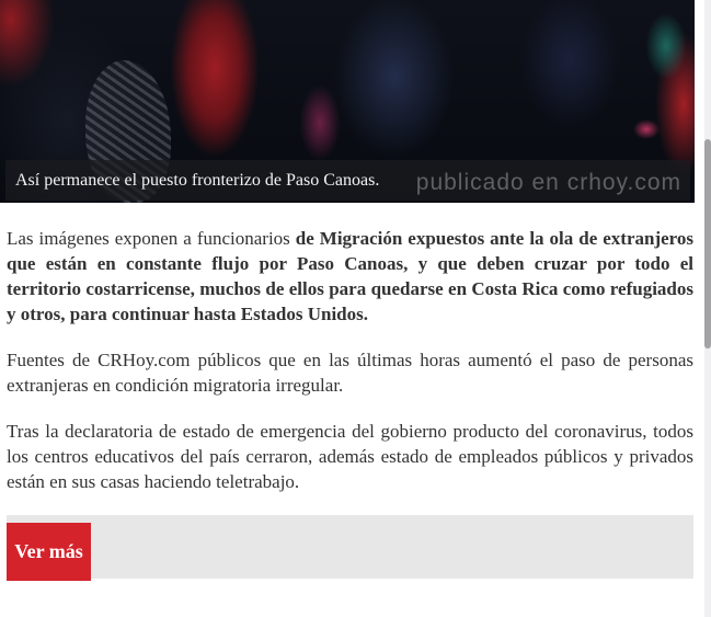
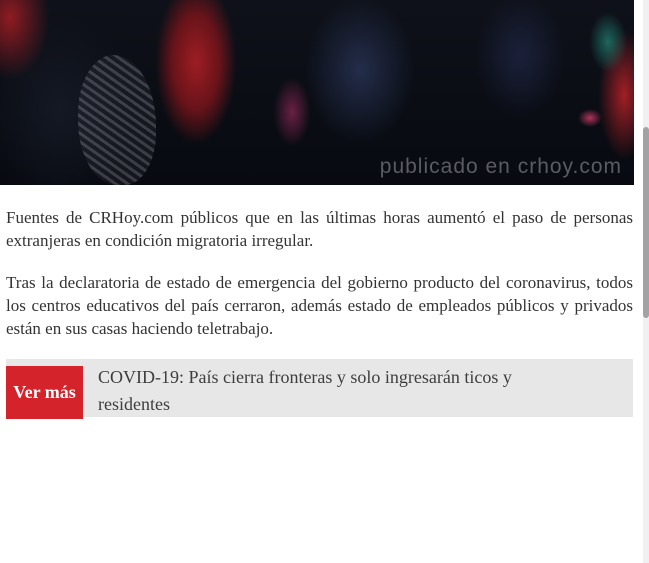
- Así permanece el puesto fronterizo de Paso Canoas.
  publicado en crhoy.com
- Las imágenes exponen a funcionarios de Migración expuestos ante la ola de extranjeros que están en constante flujo por Paso Canoas, y que deben cruzar por todo el territorio costarricense, muchos de ellos para quedarse en Costa Rica como refugiados y otros, para continuar hasta Estados Unidos.
  Fuentes de CRHoy.com públicos que en las últimas horas aumentó el paso de personas extranjeras en condición migratoria irregular.
  Tras la declaratoria de estado de emergencia del gobierno producto del coronavirus, todos los centros educativos del país cerraron, además estado de empleados públicos y privados están en sus casas haciendo teletrabajo.
  Ver más
+ COVID-19: País cierra fronteras y solo ingresarán ticos y residentes
